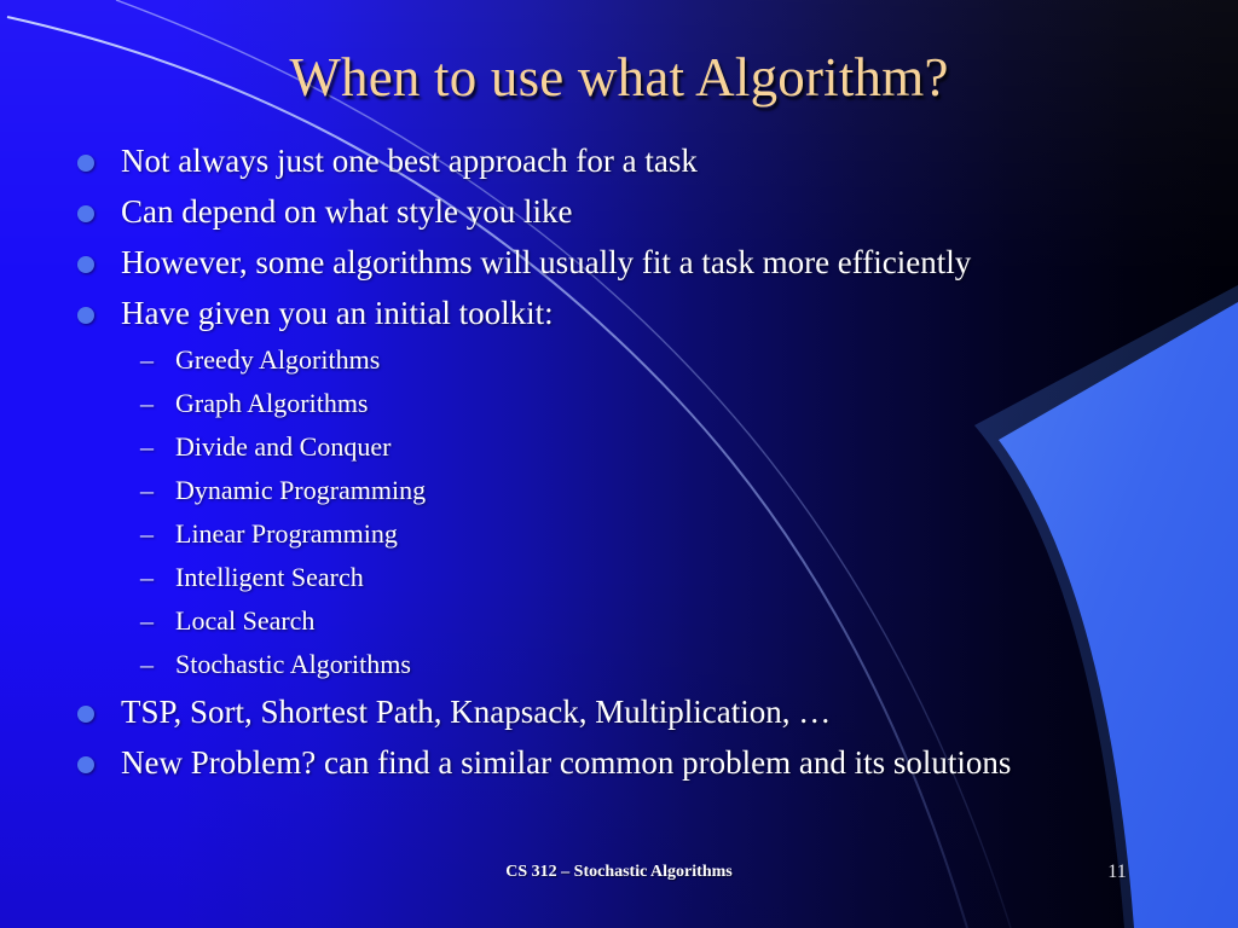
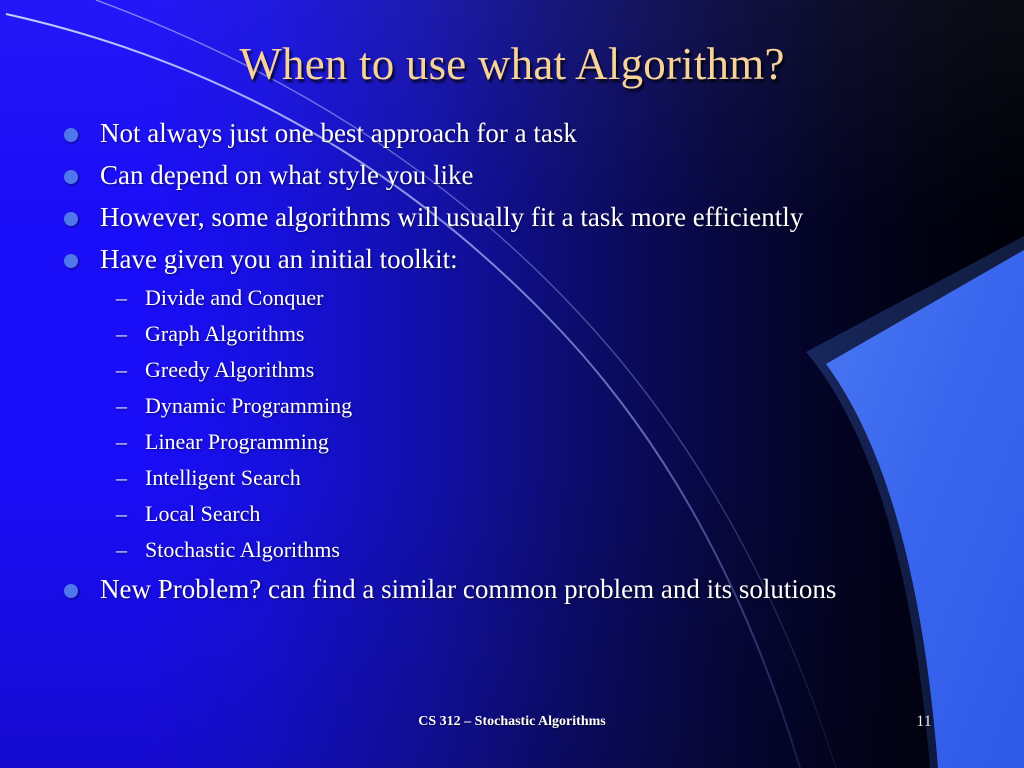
  When to use what Algorithm?
  Not always just one best approach for a task
  Can depend on what style you like
  However, some algorithms will usually fit a task more efficiently
  Have given you an initial toolkit:
  –
- Greedy Algorithms
+ Divide and Conquer
  –
  Graph Algorithms
  –
- Divide and Conquer
+ Greedy Algorithms
  –
  Dynamic Programming
  –
  Linear Programming
  –
  Intelligent Search
  –
  Local Search
  –
  Stochastic Algorithms
- TSP, Sort, Shortest Path, Knapsack, Multiplication, …
  New Problem? can find a similar common problem and its solutions
  CS 312 – Stochastic Algorithms
  11
